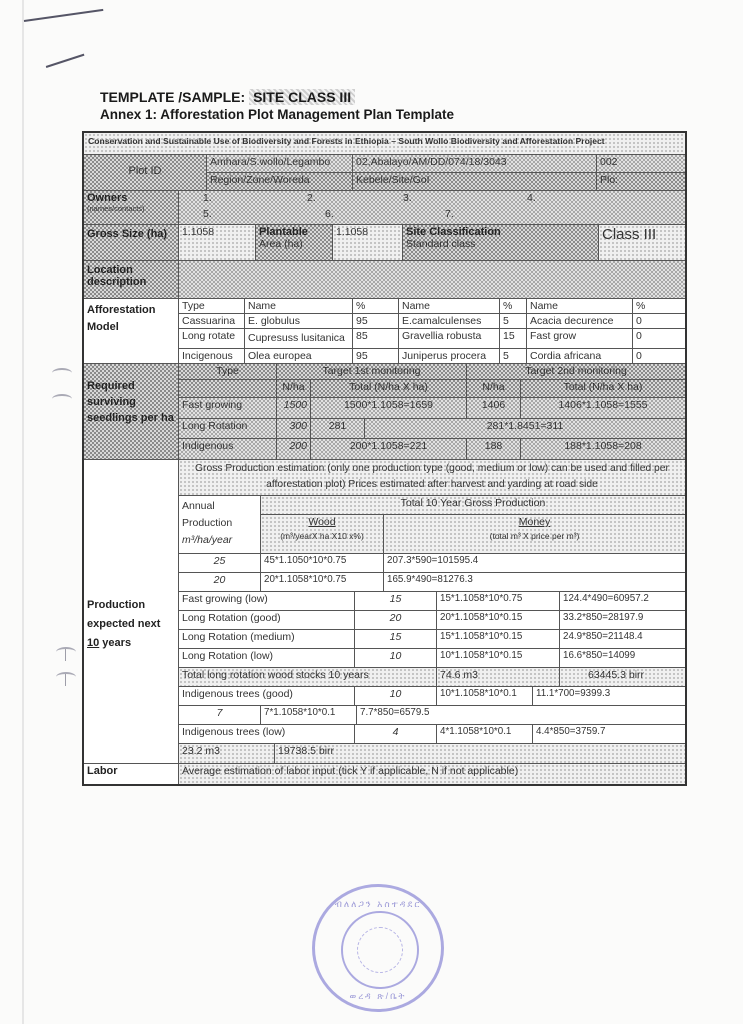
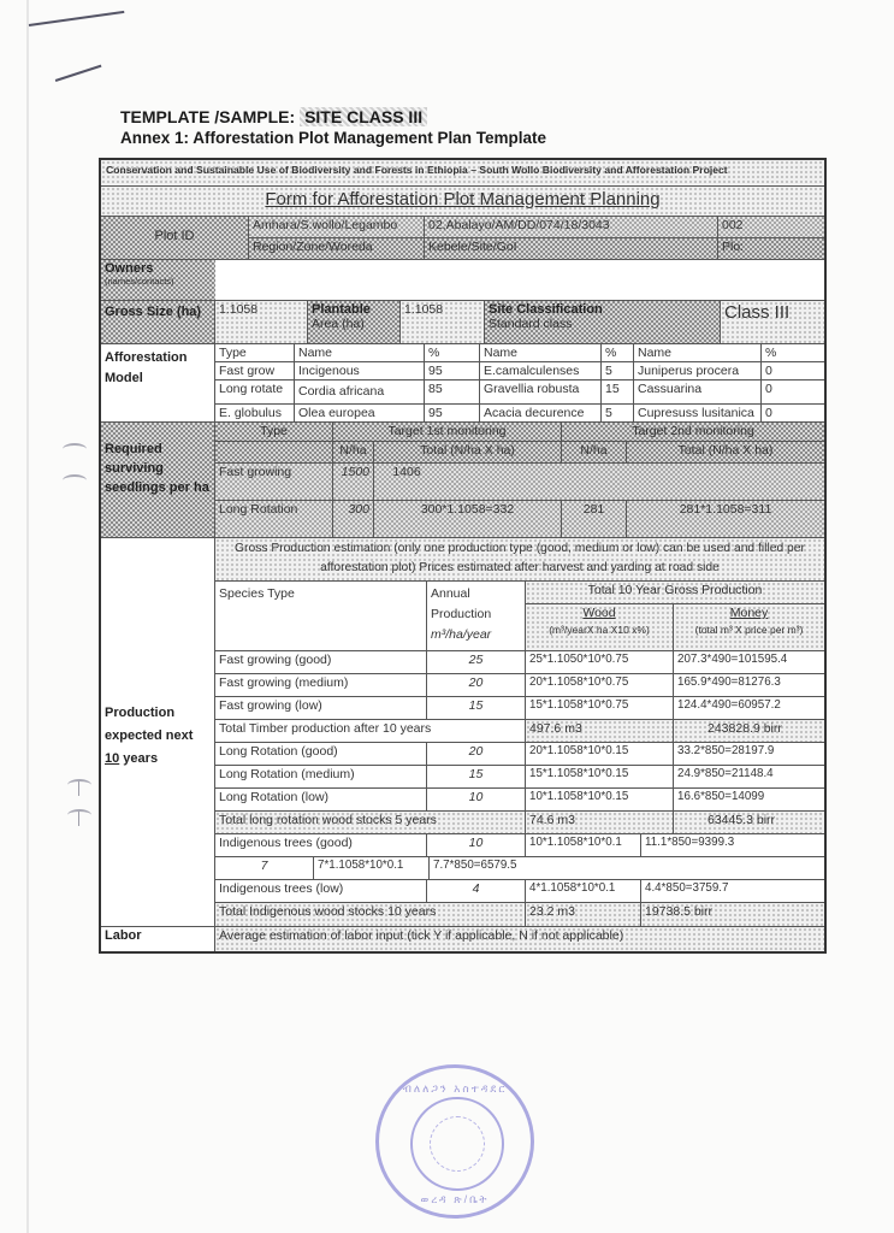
  TEMPLATE /SAMPLE: SITE CLASS III
  Annex 1: Afforestation Plot Management Plan Template
  Conservation and Sustainable Use of Biodiversity and Forests in Ethiopia – South Wollo Biodiversity and Afforestation Project
+ Form for Afforestation Plot Management Planning
  Plot ID
  Amhara/S.wollo/Legambo
  02,Abalayo/AM/DD/074/18/3043
  002
  Region/Zone/Woreda
  Kebele/Site/GoI
  Plo:
  Owners
  (names/contacts)
- 1.
- 2.
- 3.
- 4.
- 5.
- 6.
- 7.
  Gross Size (ha)
  1.1058
  Plantable
  Area (ha)
  1.1058
  Site Classification
  Standard class
  Class III
- Location description
  Afforestation Model
  Type
  Name
  %
  Name
  %
  Name
  %
- Cassuarina
+ Fast grow
- E. globulus
+ Incigenous
  95
  E.camalculenses
  5
- Acacia decurence
+ Juniperus procera
  0
  Long rotate
- Cupresuss lusitanica
+ Cordia africana
  85
  Gravellia robusta
  15
- Fast grow
+ Cassuarina
  0
- Incigenous
+ E. globulus
  Olea europea
  95
- Juniperus procera
+ Acacia decurence
  5
- Cordia africana
+ Cupresuss lusitanica
  0
  Required surviving seedlings per ha
  Type
  Target 1st monitoring
  Target 2nd monitoring
  N/ha
  Total (N/ha X ha)
  N/ha
  Total (N/ha X ha)
  Fast growing
  1500
- 1500*1.1058=1659
  1406
- 1406*1.1058=1555
  Long Rotation
  300
+ 300*1.1058=332
  281
- 281*1.8451=311
+ 281*1.1058=311
- Indigenous
- 200
- 200*1.1058=221
- 188
- 188*1.1058=208
  Production
  expected next
  10 years
  Gross Production estimation (only one production type (good, medium or low) can be used and filled per afforestation plot) Prices estimated after harvest and yarding at road side
+ Species Type
  Annual
  Production
  m³/ha/year
  Total 10 Year Gross Production
  Wood
  (m³/yearX ha X10 x%)
  Money
  (total m³ X price per m³)
+ Fast growing (good)
  25
- 45*1.1050*10*0.75
+ 25*1.1050*10*0.75
- 207.3*590=101595.4
+ 207.3*490=101595.4
+ Fast growing (medium)
  20
  20*1.1058*10*0.75
  165.9*490=81276.3
  Fast growing (low)
  15
  15*1.1058*10*0.75
  124.4*490=60957.2
+ Total Timber production after 10 years
+ 497.6 m3
+ 243828.9 birr
  Long Rotation (good)
  20
  20*1.1058*10*0.15
  33.2*850=28197.9
  Long Rotation (medium)
  15
  15*1.1058*10*0.15
  24.9*850=21148.4
  Long Rotation (low)
  10
  10*1.1058*10*0.15
  16.6*850=14099
- Total long rotation wood stocks 10 years
+ Total long rotation wood stocks 5 years
  74.6 m3
  63445.3 birr
  Indigenous trees (good)
  10
  10*1.1058*10*0.1
- 11.1*700=9399.3
+ 11.1*850=9399.3
  7
  7*1.1058*10*0.1
  7.7*850=6579.5
  Indigenous trees (low)
  4
  4*1.1058*10*0.1
  4.4*850=3759.7
+ Total Indigenous wood stocks 10 years
  23.2 m3
  19738.5 birr
  Labor
  Average estimation of labor input (tick Y if applicable, N if not applicable)
  ብለለጋን አስተዳደር
  ወረዳ ጽ/ቤት
